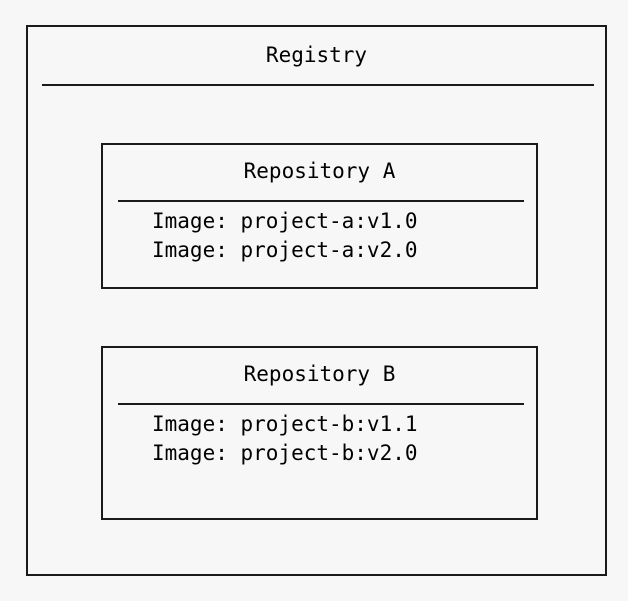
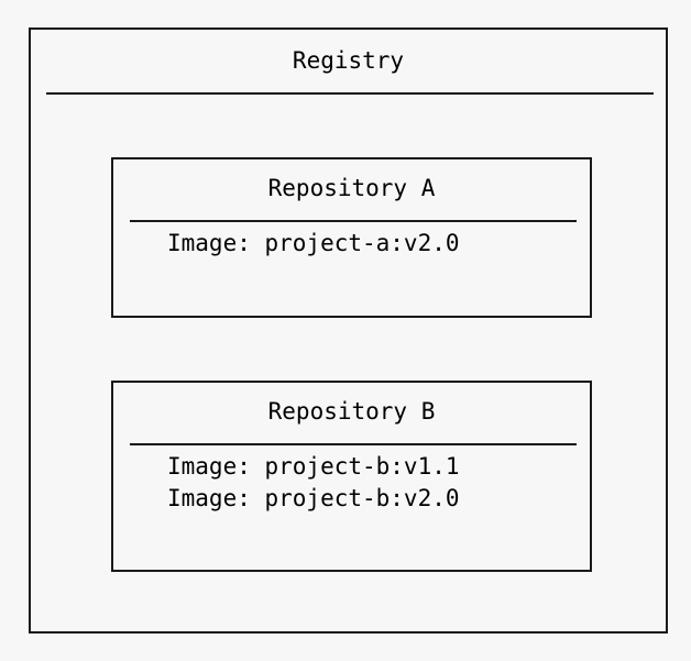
  Registry
  Repository A
- Image: project-a:v1.0
  Image: project-a:v2.0
  Repository B
  Image: project-b:v1.1
  Image: project-b:v2.0
